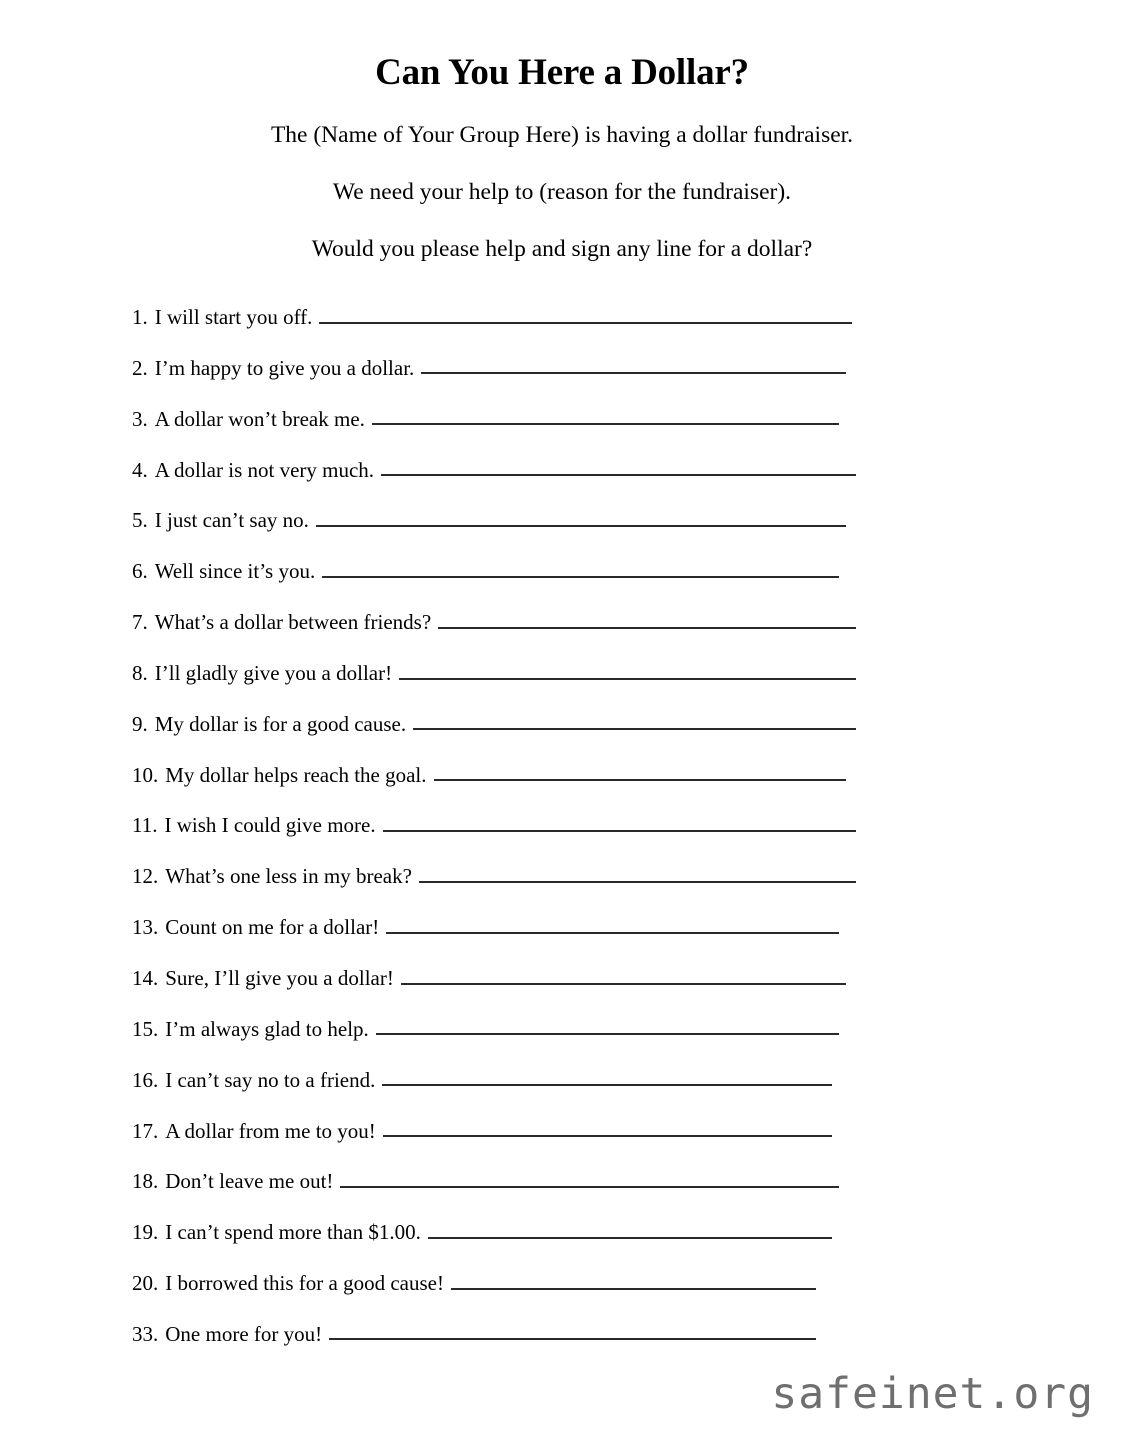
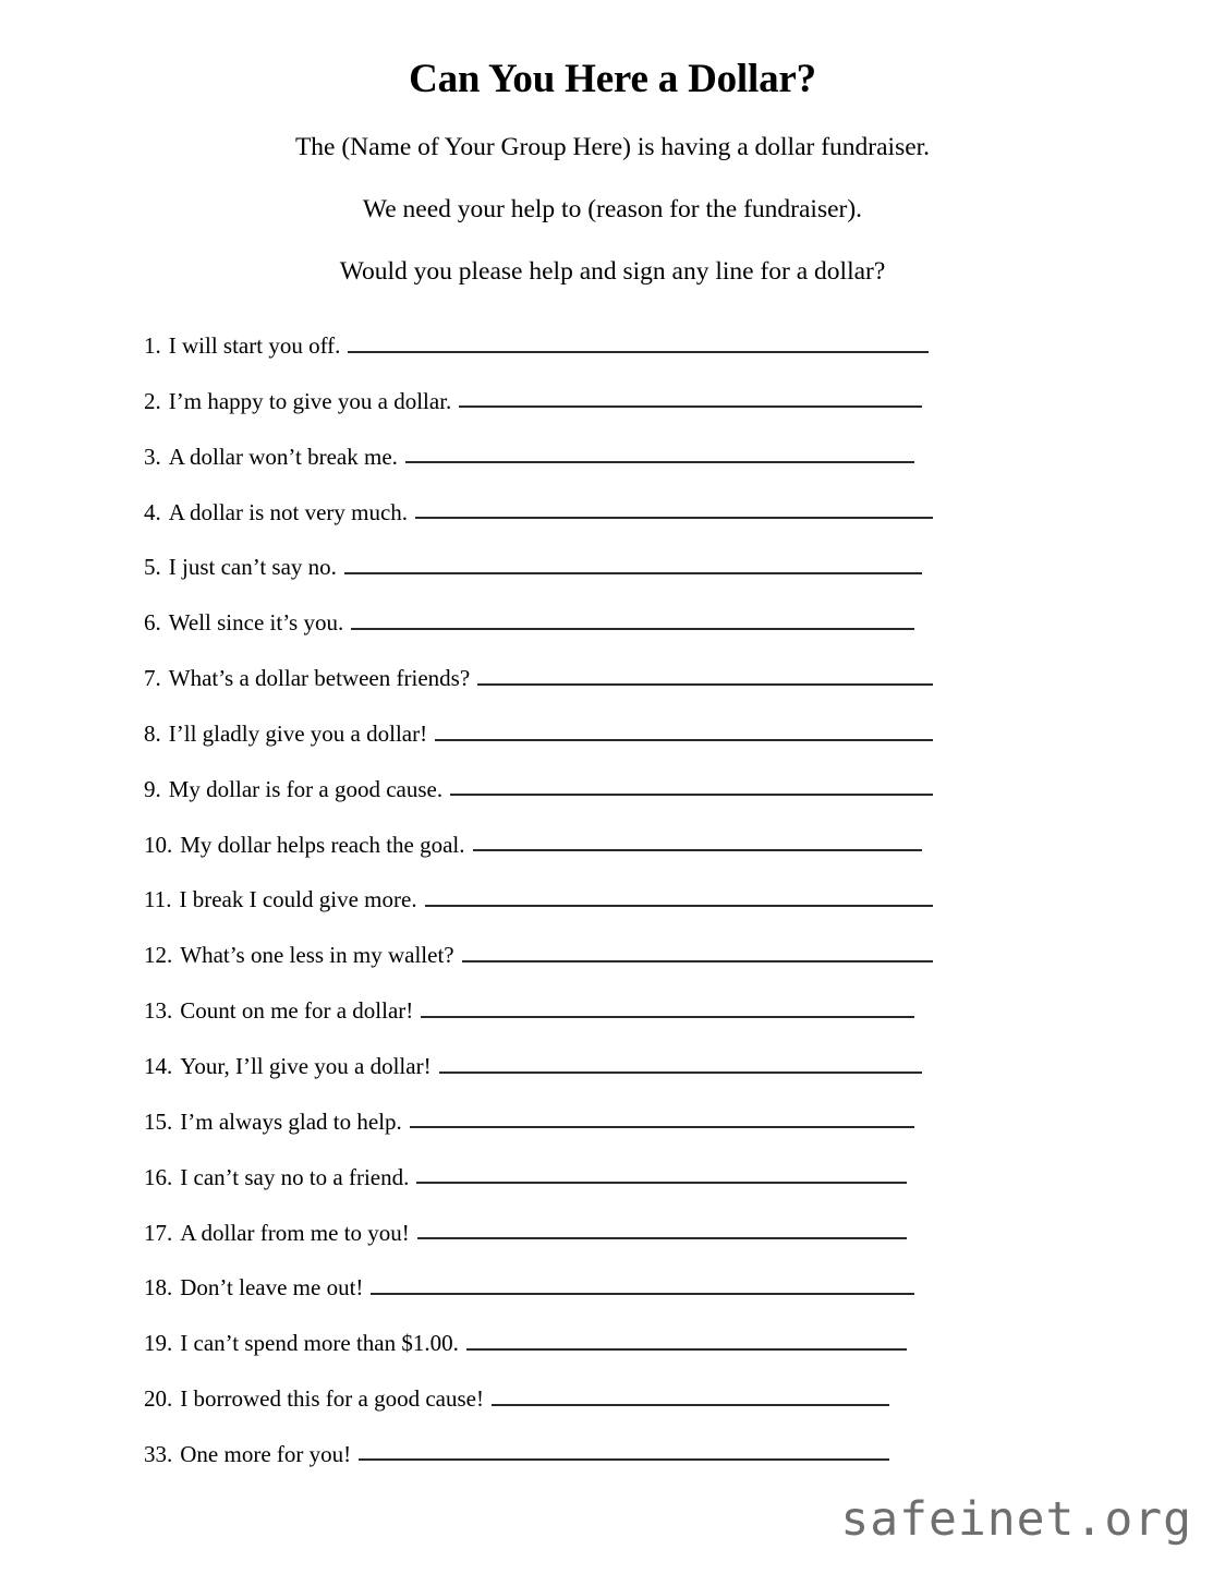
  Can You Here a Dollar?
  The (Name of Your Group Here) is having a dollar fundraiser.
  We need your help to (reason for the fundraiser).
  Would you please help and sign any line for a dollar?
  1.
  I will start you off.
  2.
  I’m happy to give you a dollar.
  3.
  A dollar won’t break me.
  4.
  A dollar is not very much.
  5.
  I just can’t say no.
  6.
  Well since it’s you.
  7.
  What’s a dollar between friends?
  8.
  I’ll gladly give you a dollar!
  9.
  My dollar is for a good cause.
  10.
  My dollar helps reach the goal.
  11.
- I wish I could give more.
+ I break I could give more.
  12.
- What’s one less in my break?
+ What’s one less in my wallet?
  13.
  Count on me for a dollar!
  14.
- Sure, I’ll give you a dollar!
+ Your, I’ll give you a dollar!
  15.
  I’m always glad to help.
  16.
  I can’t say no to a friend.
  17.
  A dollar from me to you!
  18.
  Don’t leave me out!
  19.
  I can’t spend more than $1.00.
  20.
  I borrowed this for a good cause!
  33.
  One more for you!
  safeinet.org
